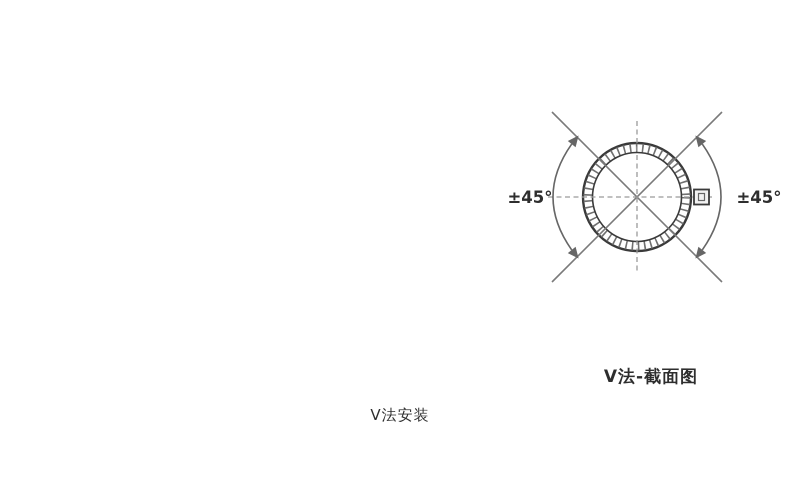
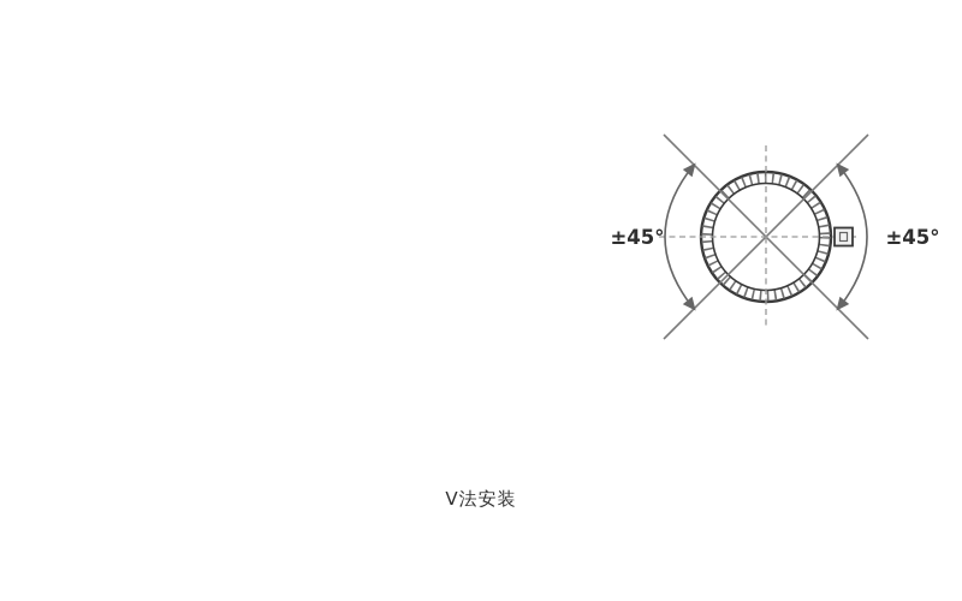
  ±45°
  ±45°
- V法-截面图
  V法安装
